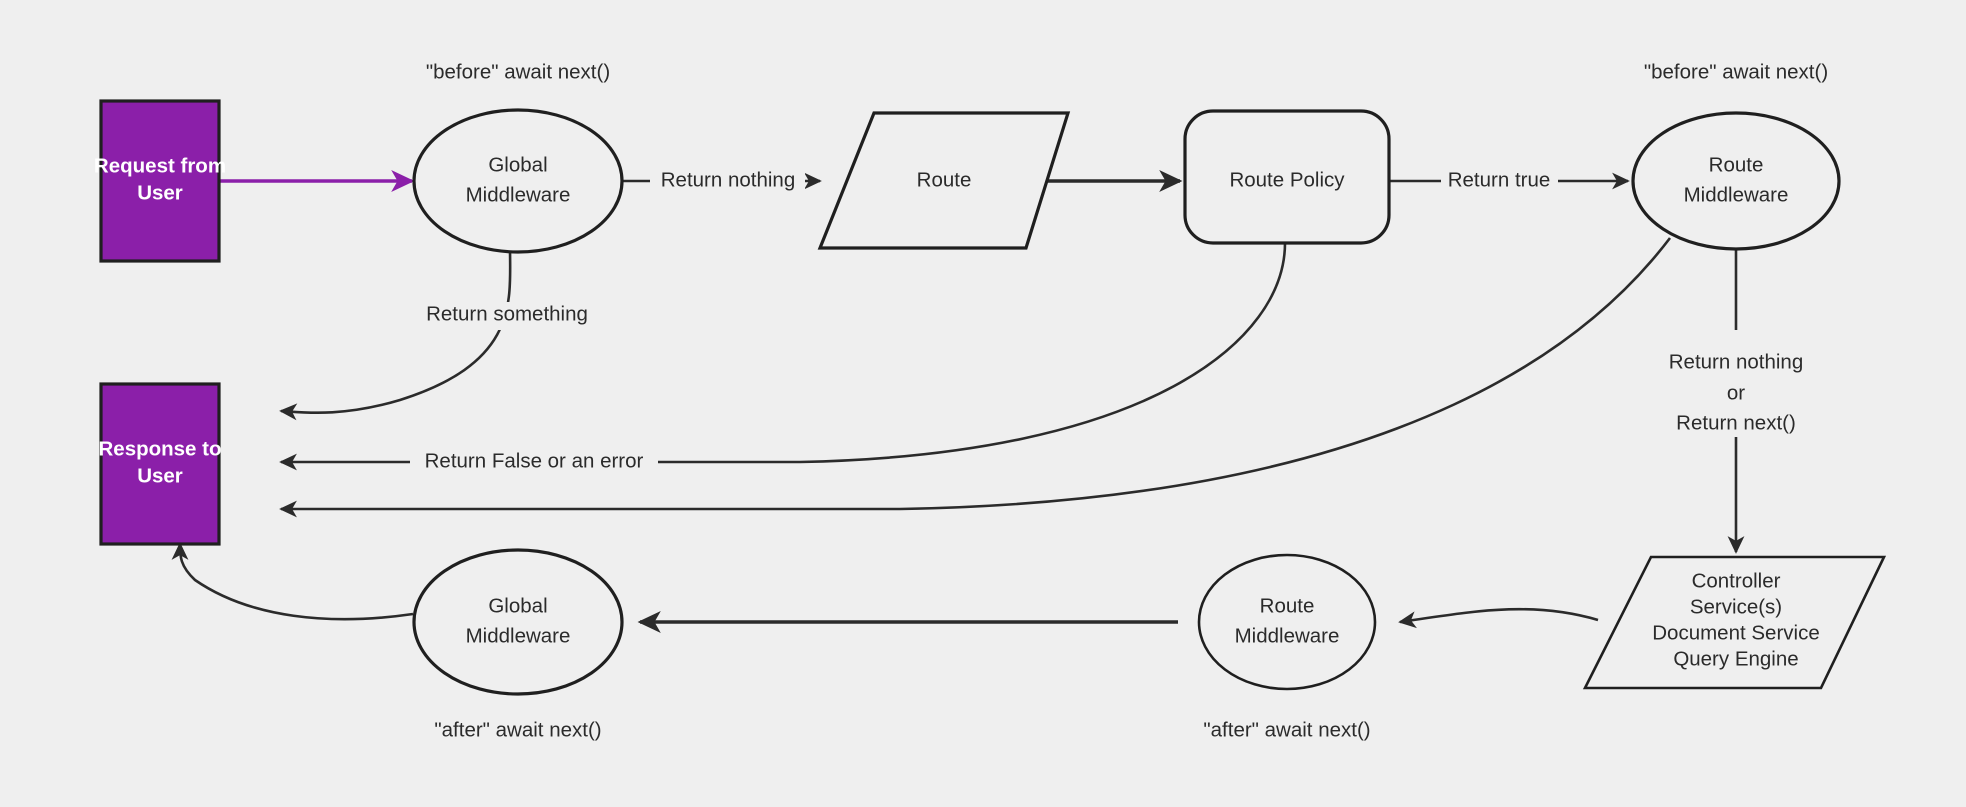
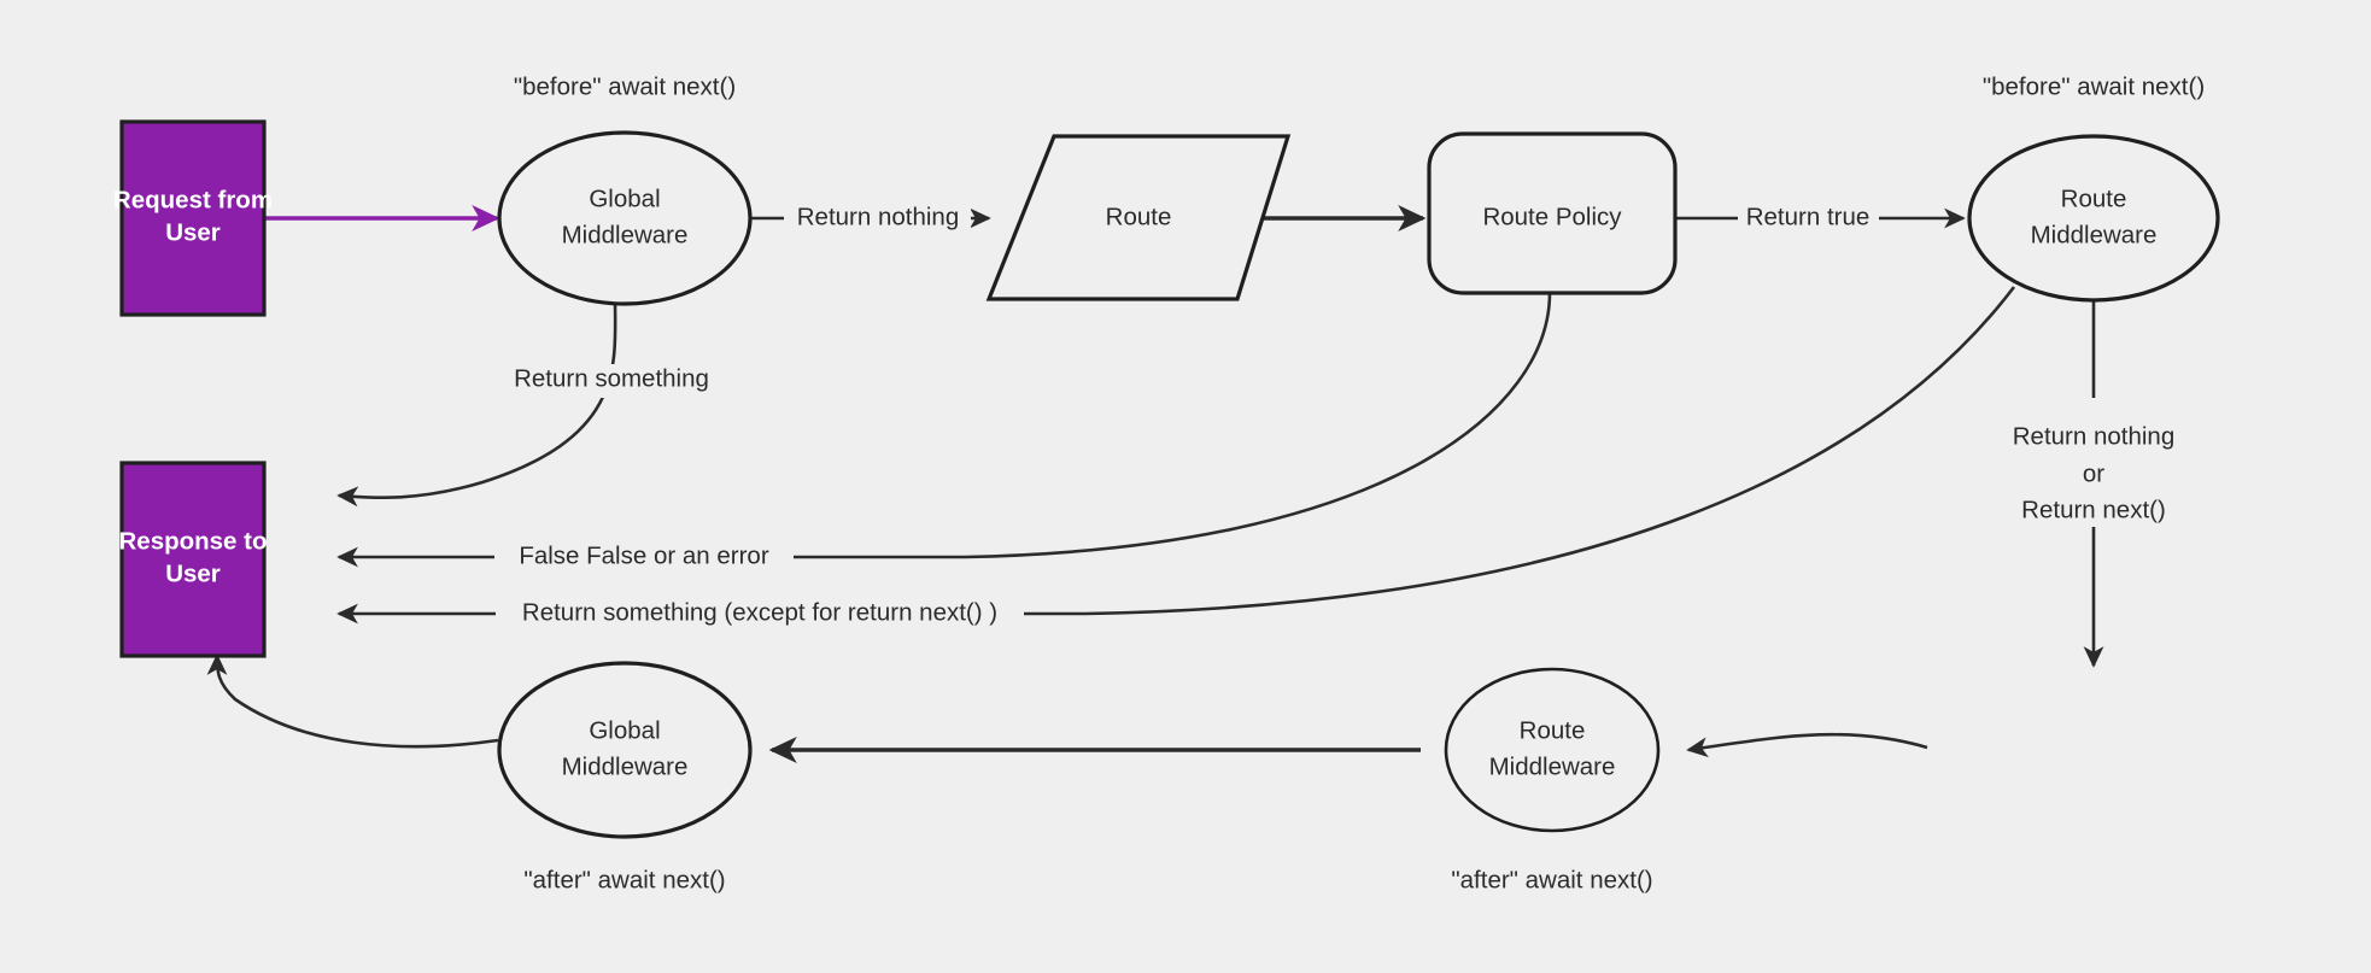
  Request from
  User
  Response to
  User
  Global
  Middleware
  Route
  Route Policy
  Route
  Middleware
- Controller
- Service(s)
- Document Service
- Query Engine
  Route
  Middleware
  Global
  Middleware
  Return nothing
  Return true
  Return something
- Return False or an error
+ False False or an error
+ Return something (except for return next() )
  Return nothing
  or
  Return next()
  "before" await next()
  "before" await next()
  "after" await next()
  "after" await next()
